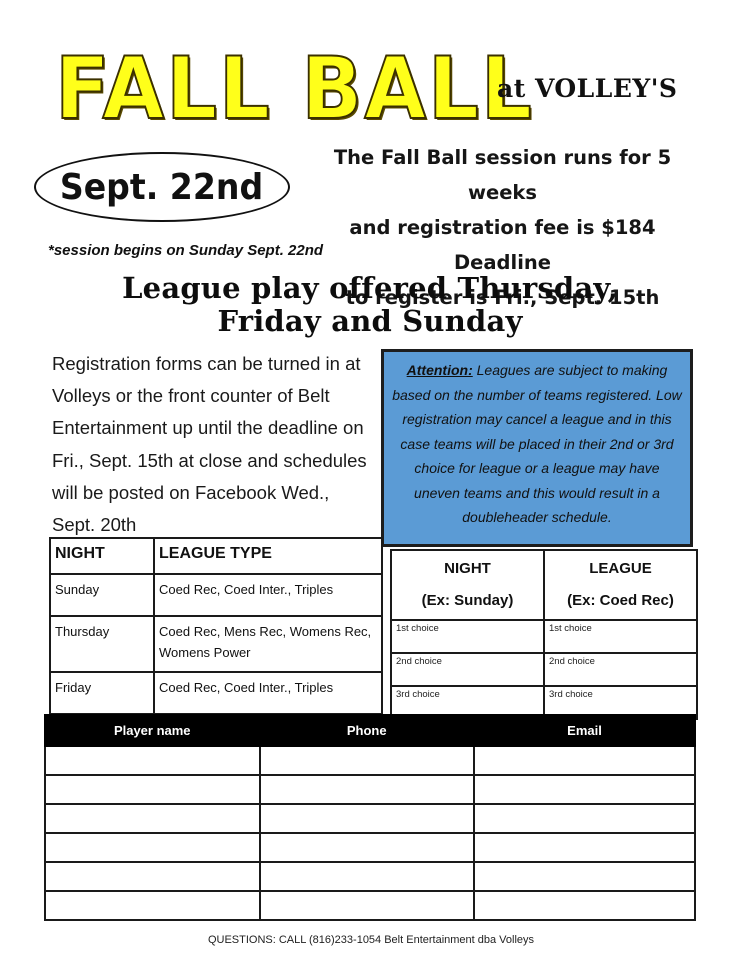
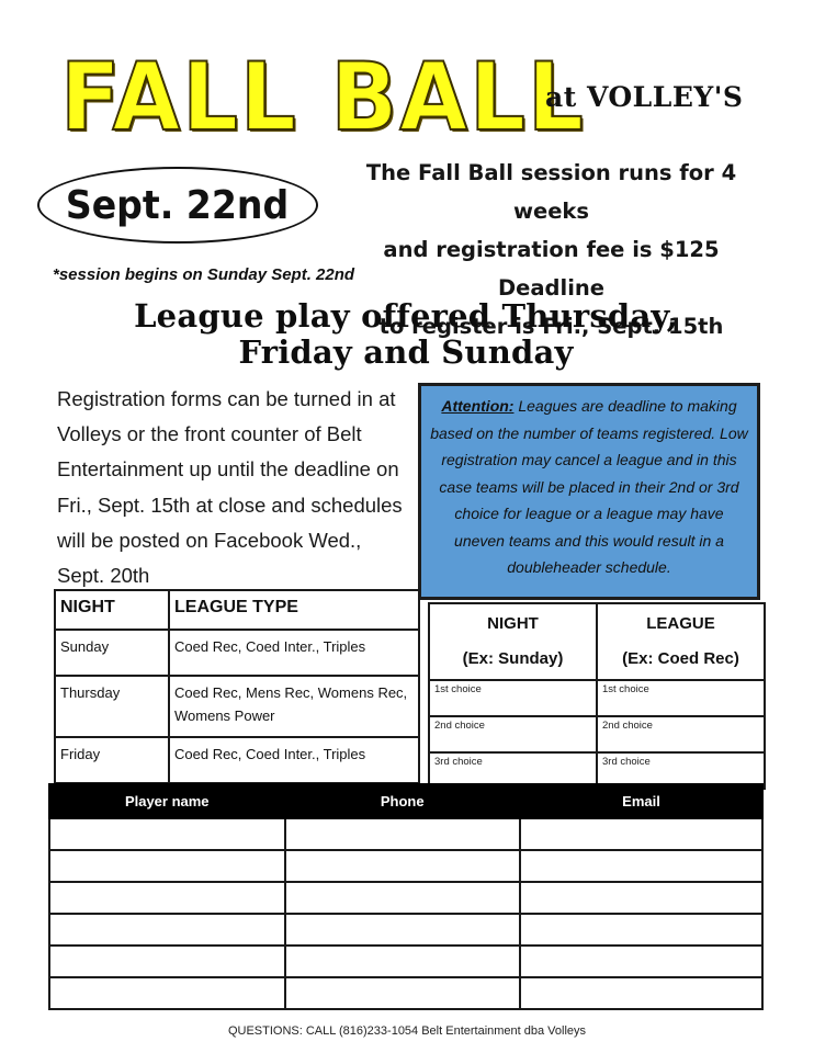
  FALL BAL
  at VOLLEY'S
  Sept. 22nd
- The Fall Ball session runs for 5 weeks
+ The Fall Ball session runs for 4 weeks
- and registration fee is $184 Deadline
+ and registration fee is $125 Deadline
  to register is Fri., Sept. 15th
  *session begins on Sunday Sept. 22nd
  League play offered Thursday,
  Friday and Sunday
  Registration forms can be turned in at Volleys or the front counter of Belt Entertainment up until the deadline on Fri., Sept. 15th at close and schedules will be posted on Facebook Wed., Sept. 20th
- Attention: Leagues are subject to making based on the number of teams registered. Low registration may cancel a league and in this case teams will be placed in their 2nd or 3rd choice for league or a league may have uneven teams and this would result in a doubleheader schedule.
+ Attention: Leagues are deadline to making based on the number of teams registered. Low registration may cancel a league and in this case teams will be placed in their 2nd or 3rd choice for league or a league may have uneven teams and this would result in a doubleheader schedule.
  NIGHT	LEAGUE TYPE
  Sunday	Coed Rec, Coed Inter., Triples
  Thursday	Coed Rec, Mens Rec, Womens Rec, Womens Power
  Friday	Coed Rec, Coed Inter., Triples
  NIGHT (Ex: Sunday)	LEAGUE (Ex: Coed Rec)
  1st choice	1st choice
  2nd choice	2nd choice
  3rd choice	3rd choice
  Player name	Phone	Email
  QUESTIONS: CALL (816)233-1054 Belt Entertainment dba Volleys
